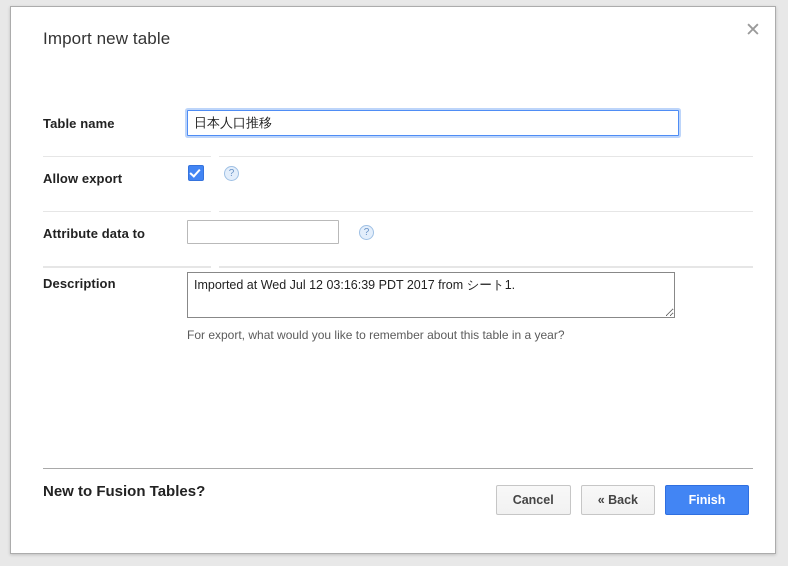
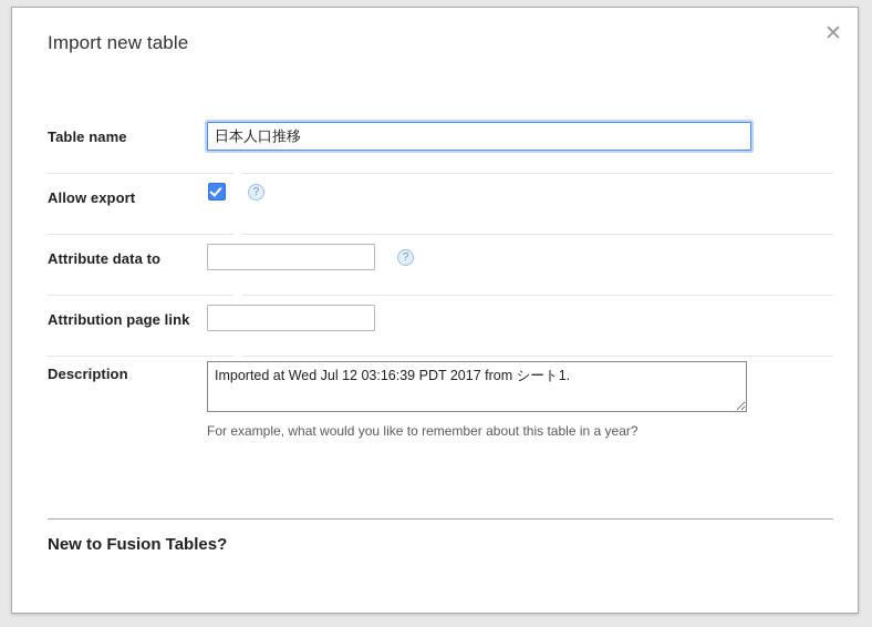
  ✕
  Import new table
  Table name
  日本人口推移
  Allow export
  ?
  Attribute data to
  ?
+ Attribution page link
  Description
  Imported at Wed Jul 12 03:16:39 PDT 2017 from シート1.
- For export, what would you like to remember about this table in a year?
+ For example, what would you like to remember about this table in a year?
  New to Fusion Tables?
- Cancel
- « Back
- Finish
